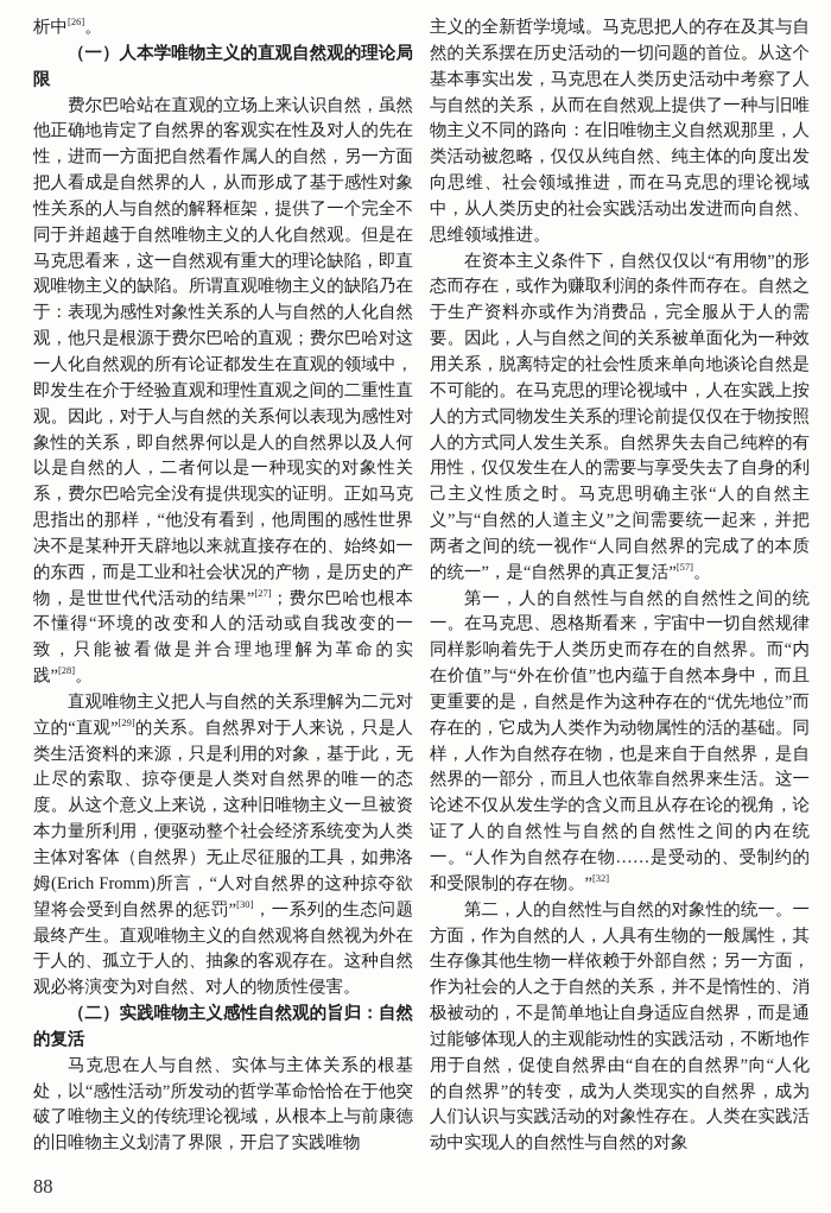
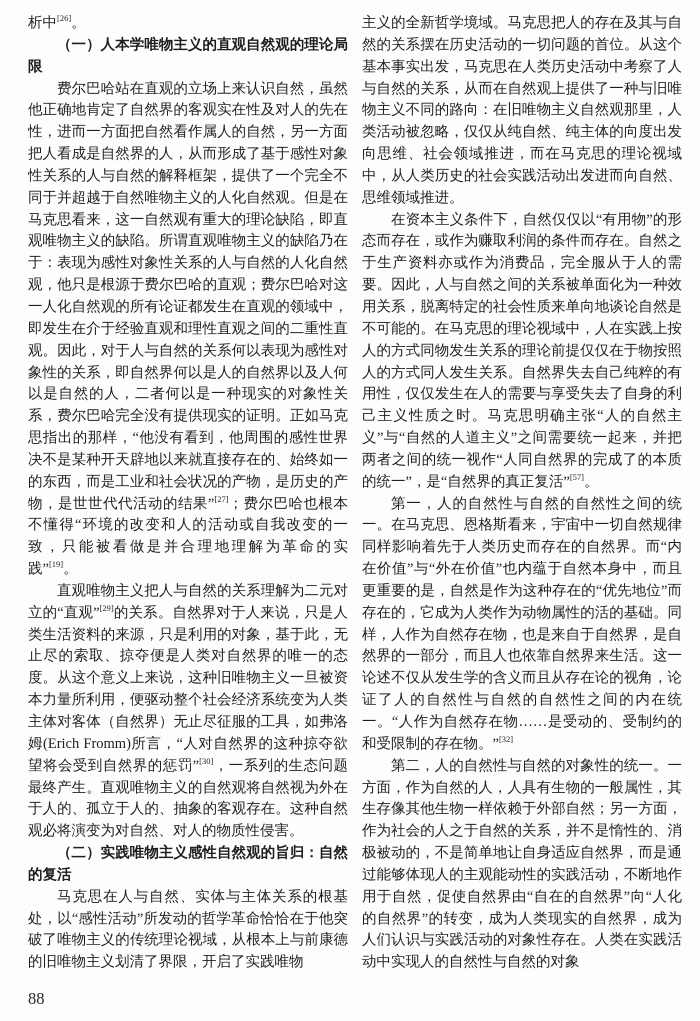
  析中[26]。
  （一）人本学唯物主义的直观自然观的理论局限
- 费尔巴哈站在直观的立场上来认识自然，虽然他正确地肯定了自然界的客观实在性及对人的先在性，进而一方面把自然看作属人的自然，另一方面把人看成是自然界的人，从而形成了基于感性对象性关系的人与自然的解释框架，提供了一个完全不同于并超越于自然唯物主义的人化自然观。但是在马克思看来，这一自然观有重大的理论缺陷，即直观唯物主义的缺陷。所谓直观唯物主义的缺陷乃在于：表现为感性对象性关系的人与自然的人化自然观，他只是根源于费尔巴哈的直观；费尔巴哈对这一人化自然观的所有论证都发生在直观的领域中，即发生在介于经验直观和理性直观之间的二重性直观。因此，对于人与自然的关系何以表现为感性对象性的关系，即自然界何以是人的自然界以及人何以是自然的人，二者何以是一种现实的对象性关系，费尔巴哈完全没有提供现实的证明。正如马克思指出的那样，“他没有看到，他周围的感性世界决不是某种开天辟地以来就直接存在的、始终如一的东西，而是工业和社会状况的产物，是历史的产物，是世世代代活动的结果”[27]；费尔巴哈也根本不懂得“环境的改变和人的活动或自我改变的一致，只能被看做是并合理地理解为革命的实践”[28]。
+ 费尔巴哈站在直观的立场上来认识自然，虽然他正确地肯定了自然界的客观实在性及对人的先在性，进而一方面把自然看作属人的自然，另一方面把人看成是自然界的人，从而形成了基于感性对象性关系的人与自然的解释框架，提供了一个完全不同于并超越于自然唯物主义的人化自然观。但是在马克思看来，这一自然观有重大的理论缺陷，即直观唯物主义的缺陷。所谓直观唯物主义的缺陷乃在于：表现为感性对象性关系的人与自然的人化自然观，他只是根源于费尔巴哈的直观；费尔巴哈对这一人化自然观的所有论证都发生在直观的领域中，即发生在介于经验直观和理性直观之间的二重性直观。因此，对于人与自然的关系何以表现为感性对象性的关系，即自然界何以是人的自然界以及人何以是自然的人，二者何以是一种现实的对象性关系，费尔巴哈完全没有提供现实的证明。正如马克思指出的那样，“他没有看到，他周围的感性世界决不是某种开天辟地以来就直接存在的、始终如一的东西，而是工业和社会状况的产物，是历史的产物，是世世代代活动的结果”[27]；费尔巴哈也根本不懂得“环境的改变和人的活动或自我改变的一致，只能被看做是并合理地理解为革命的实践”[19]。
  直观唯物主义把人与自然的关系理解为二元对立的“直观”[29]的关系。自然界对于人来说，只是人类生活资料的来源，只是利用的对象，基于此，无止尽的索取、掠夺便是人类对自然界的唯一的态度。从这个意义上来说，这种旧唯物主义一旦被资本力量所利用，便驱动整个社会经济系统变为人类主体对客体（自然界）无止尽征服的工具，如弗洛姆(Erich Fromm)所言，“人对自然界的这种掠夺欲望将会受到自然界的惩罚”[30]，一系列的生态问题最终产生。直观唯物主义的自然观将自然视为外在于人的、孤立于人的、抽象的客观存在。这种自然观必将演变为对自然、对人的物质性侵害。
  （二）实践唯物主义感性自然观的旨归：自然的复活
  马克思在人与自然、实体与主体关系的根基处，以“感性活动”所发动的哲学革命恰恰在于他突破了唯物主义的传统理论视域，从根本上与前康德的旧唯物主义划清了界限，开启了实践唯物
  主义的全新哲学境域。马克思把人的存在及其与自然的关系摆在历史活动的一切问题的首位。从这个基本事实出发，马克思在人类历史活动中考察了人与自然的关系，从而在自然观上提供了一种与旧唯物主义不同的路向：在旧唯物主义自然观那里，人类活动被忽略，仅仅从纯自然、纯主体的向度出发向思维、社会领域推进，而在马克思的理论视域中，从人类历史的社会实践活动出发进而向自然、思维领域推进。
  在资本主义条件下，自然仅仅以“有用物”的形态而存在，或作为赚取利润的条件而存在。自然之于生产资料亦或作为消费品，完全服从于人的需要。因此，人与自然之间的关系被单面化为一种效用关系，脱离特定的社会性质来单向地谈论自然是不可能的。在马克思的理论视域中，人在实践上按人的方式同物发生关系的理论前提仅仅在于物按照人的方式同人发生关系。自然界失去自己纯粹的有用性，仅仅发生在人的需要与享受失去了自身的利己主义性质之时。马克思明确主张“人的自然主义”与“自然的人道主义”之间需要统一起来，并把两者之间的统一视作“人同自然界的完成了的本质的统一”，是“自然界的真正复活”[57]。
  第一，人的自然性与自然的自然性之间的统一。在马克思、恩格斯看来，宇宙中一切自然规律同样影响着先于人类历史而存在的自然界。而“内在价值”与“外在价值”也内蕴于自然本身中，而且更重要的是，自然是作为这种存在的“优先地位”而存在的，它成为人类作为动物属性的活的基础。同样，人作为自然存在物，也是来自于自然界，是自然界的一部分，而且人也依靠自然界来生活。这一论述不仅从发生学的含义而且从存在论的视角，论证了人的自然性与自然的自然性之间的内在统一。“人作为自然存在物……是受动的、受制约的和受限制的存在物。”[32]
  第二，人的自然性与自然的对象性的统一。一方面，作为自然的人，人具有生物的一般属性，其生存像其他生物一样依赖于外部自然；另一方面，作为社会的人之于自然的关系，并不是惰性的、消极被动的，不是简单地让自身适应自然界，而是通过能够体现人的主观能动性的实践活动，不断地作用于自然，促使自然界由“自在的自然界”向“人化的自然界”的转变，成为人类现实的自然界，成为人们认识与实践活动的对象性存在。人类在实践活动中实现人的自然性与自然的对象
  88
